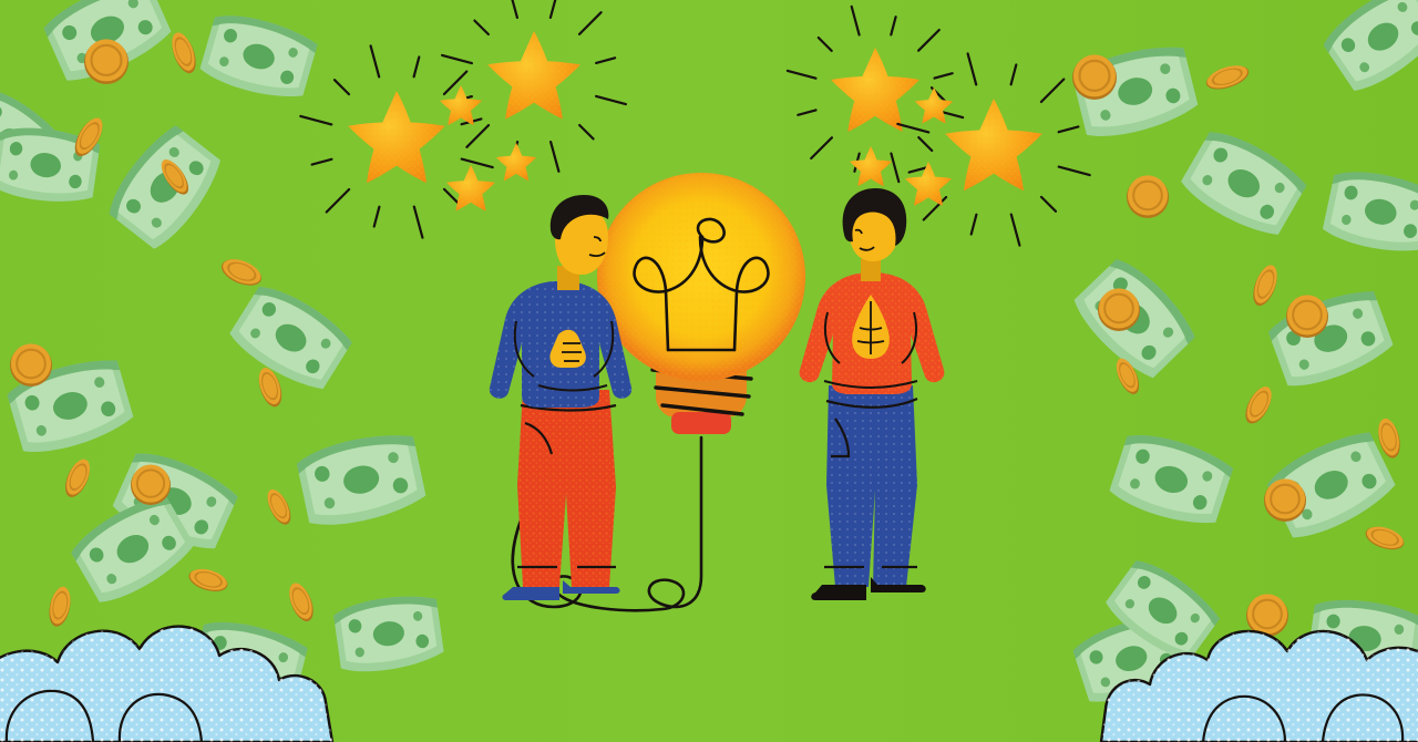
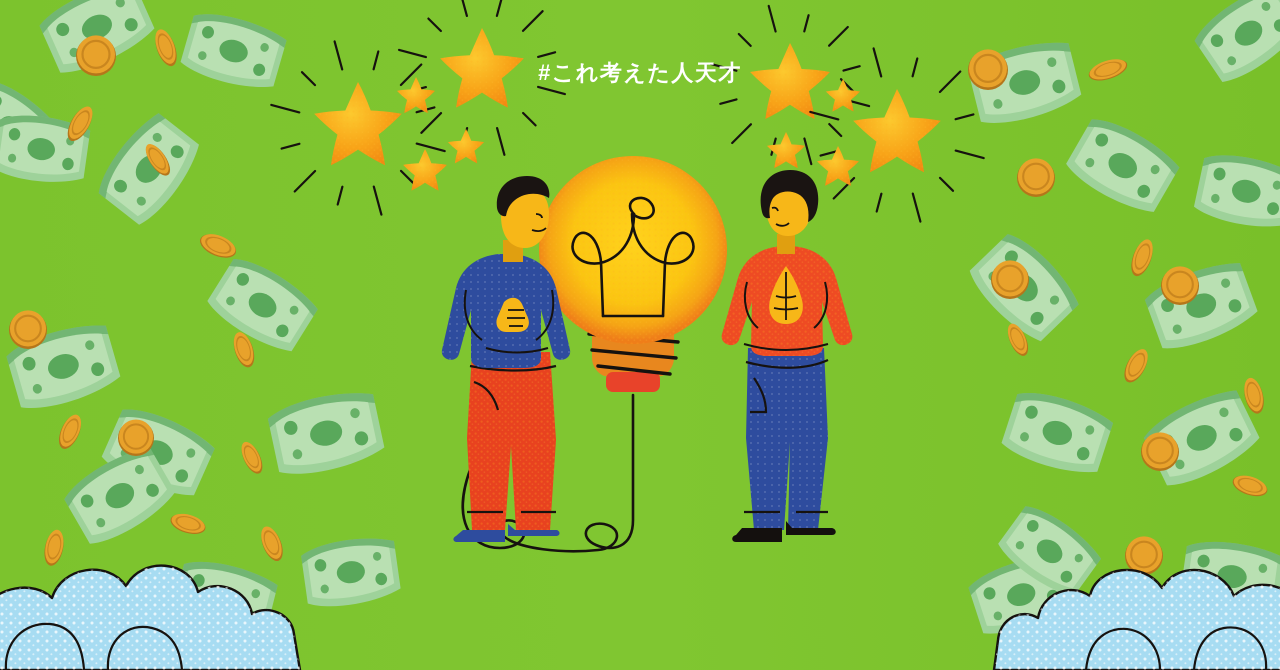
+ #これ考えた人天才
